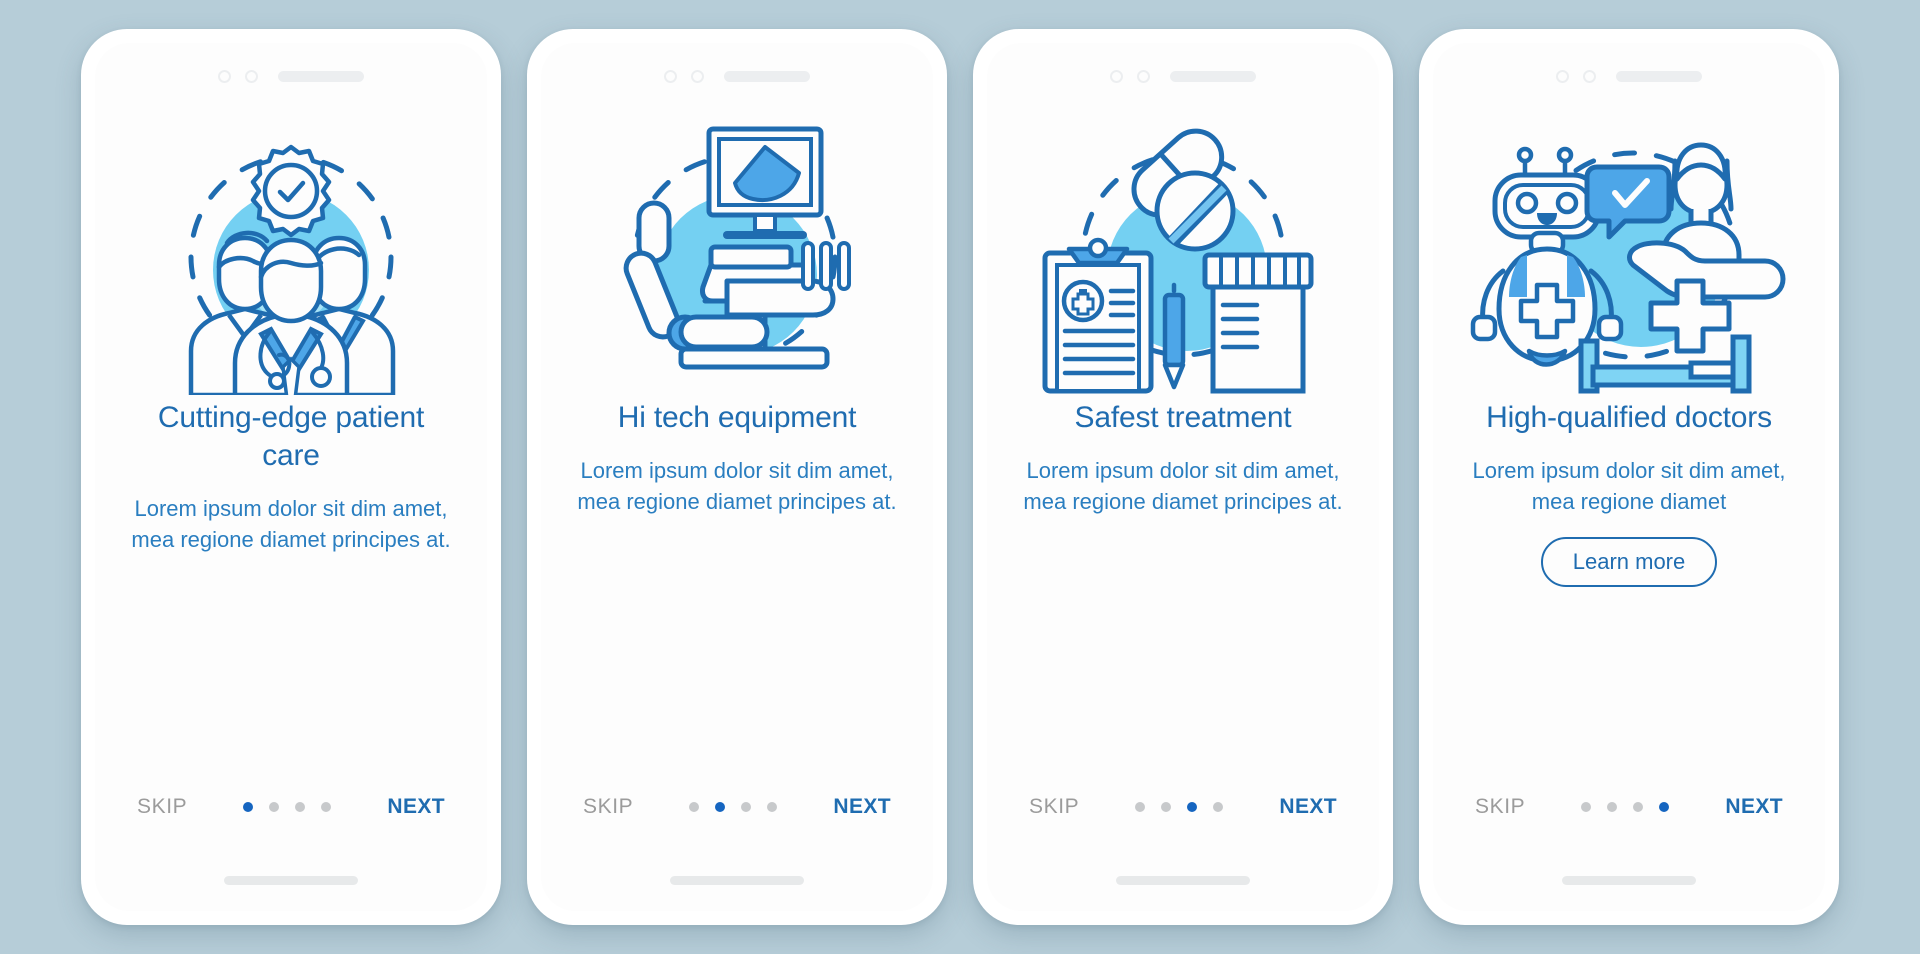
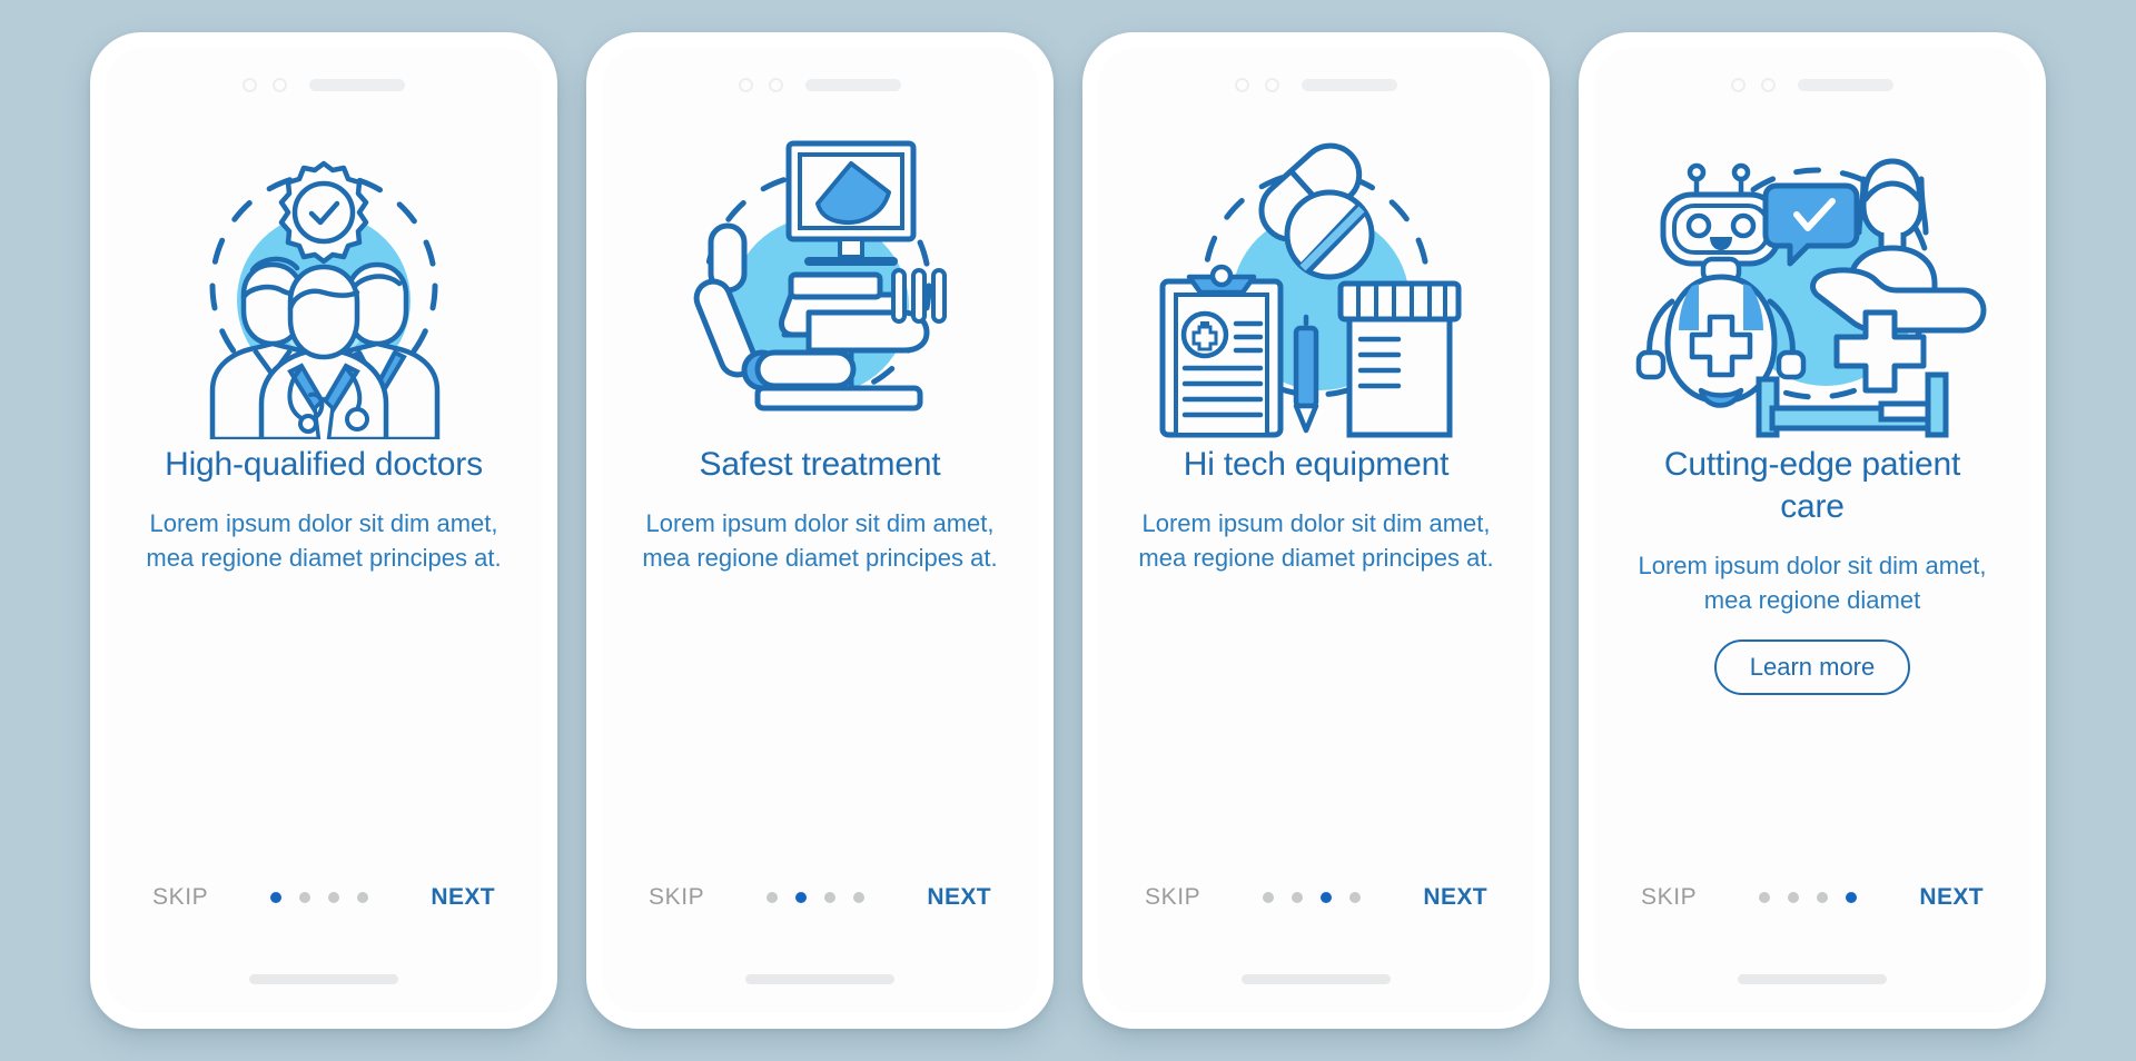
- Cutting-edge patient care
+ High-qualified doctors
  Lorem ipsum dolor sit dim amet, mea regione diamet principes at.
  SKIP
  NEXT
- Hi tech equipment
+ Safest treatment
  Lorem ipsum dolor sit dim amet, mea regione diamet principes at.
  SKIP
  NEXT
- Safest treatment
+ Hi tech equipment
  Lorem ipsum dolor sit dim amet, mea regione diamet principes at.
  SKIP
  NEXT
- High-qualified doctors
+ Cutting-edge patient care
  Lorem ipsum dolor sit dim amet, mea regione diamet
  Learn more
  SKIP
  NEXT
